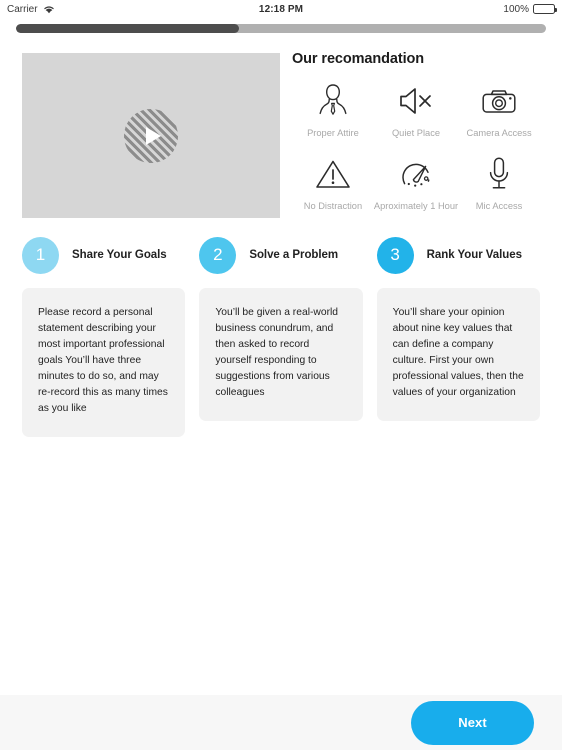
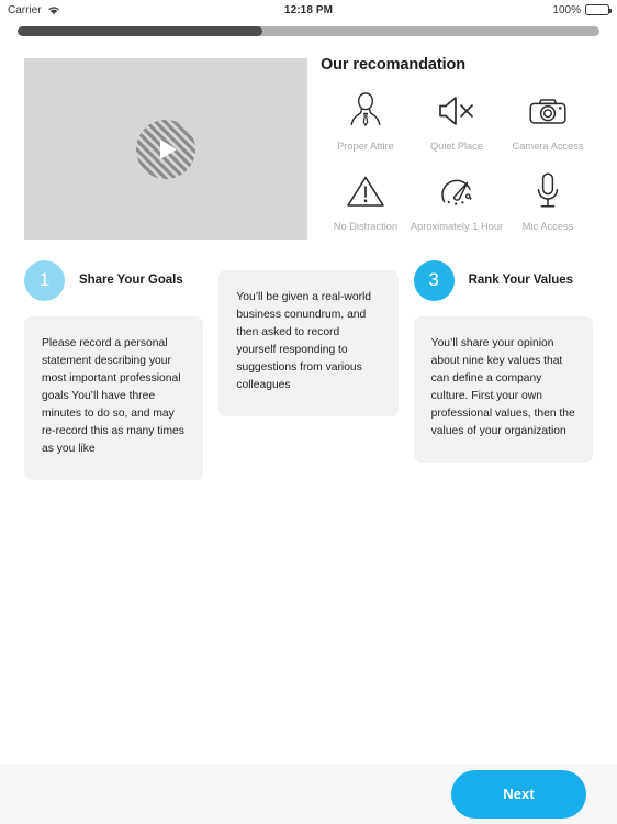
  Carrier
  12:18 PM
  100%
  Our recomandation
  Proper Attire
  Quiet Place
  Camera Access
  No Distraction
  Aproximately 1 Hour
  Mic Access
  1
  Share Your Goals
  Please record a personal statement describing your most important professional goals You’ll have three minutes to do so, and may re-record this as many times as you like
- 2
- Solve a Problem
  You’ll be given a real-world business conundrum, and then asked to record yourself responding to suggestions from various colleagues
  3
  Rank Your Values
  You’ll share your opinion about nine key values that can define a company culture. First your own professional values, then the values of your organization
  Next
